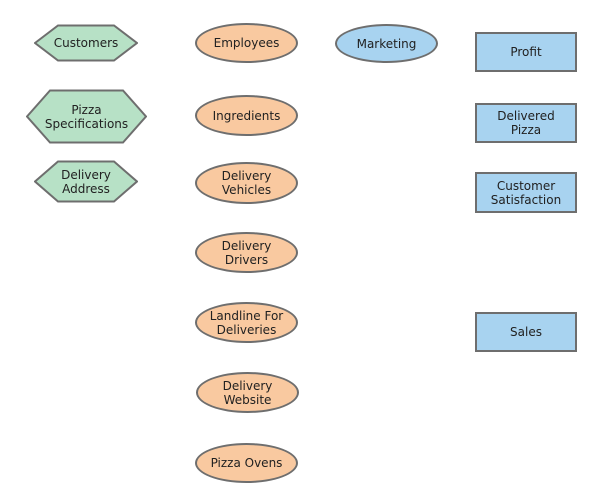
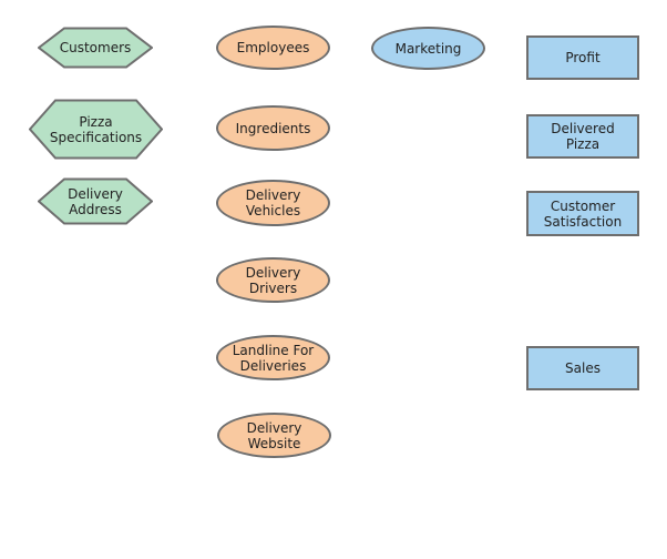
  Customers
  Pizza
  Specifications
  Delivery
  Address
  Employees
  Ingredients
  Delivery
  Vehicles
  Delivery
  Drivers
  Landline For
  Deliveries
  Delivery
  Website
- Pizza Ovens
  Marketing
  Profit
  Delivered
  Pizza
  Customer
  Satisfaction
  Sales
